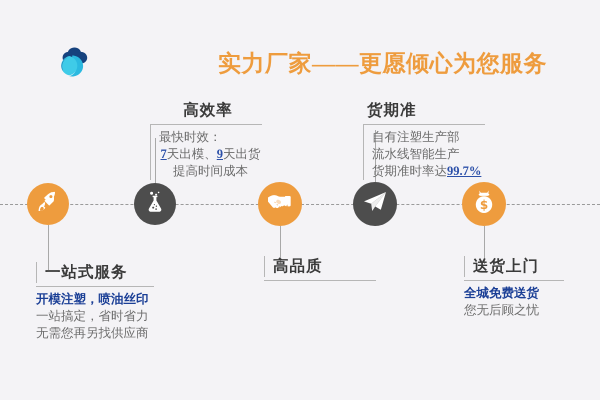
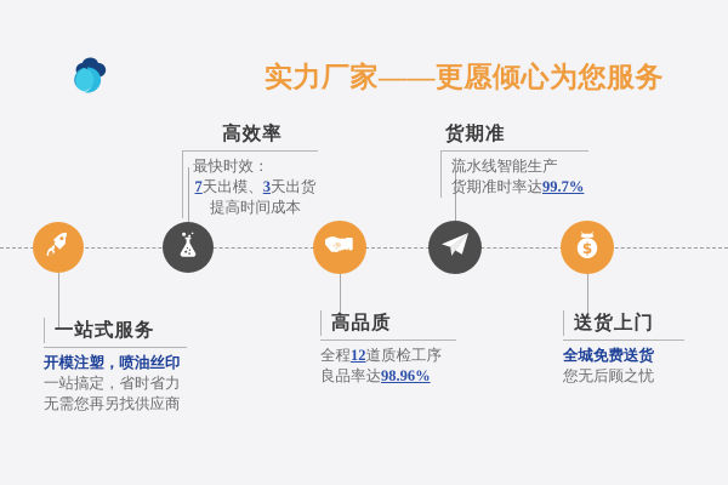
  实力厂家——更愿倾心为您服务
  $
  高效率
  最快时效：
- 7天出模、9天出货
+ 7天出模、3天出货
  提高时间成本
  货期准
- 自有注塑生产部
  流水线智能生产
  货期准时率达99.7%
  一站式服务
  开模注塑，喷油丝印
  一站搞定，省时省力
  无需您再另找供应商
  高品质
+ 全程12道质检工序
+ 良品率达98.96%
  送货上门
  全城免费送货
  您无后顾之忧
